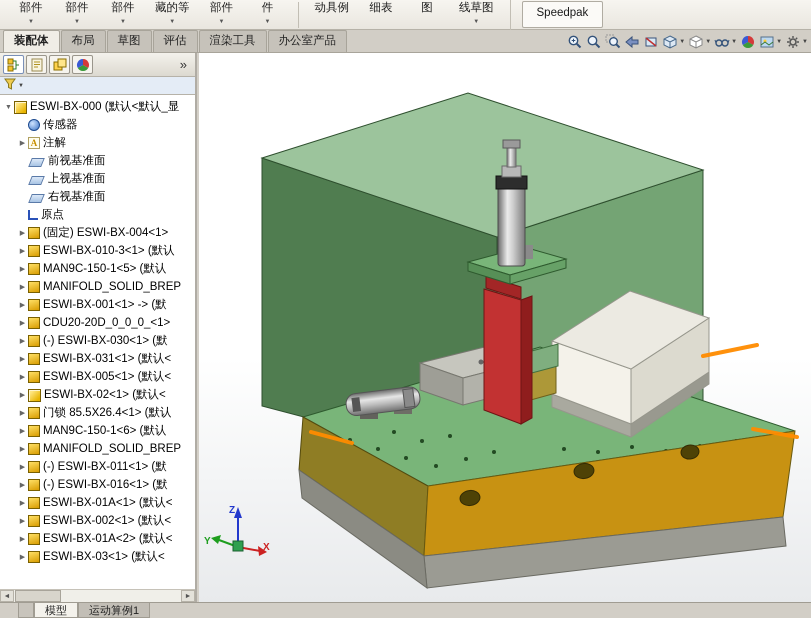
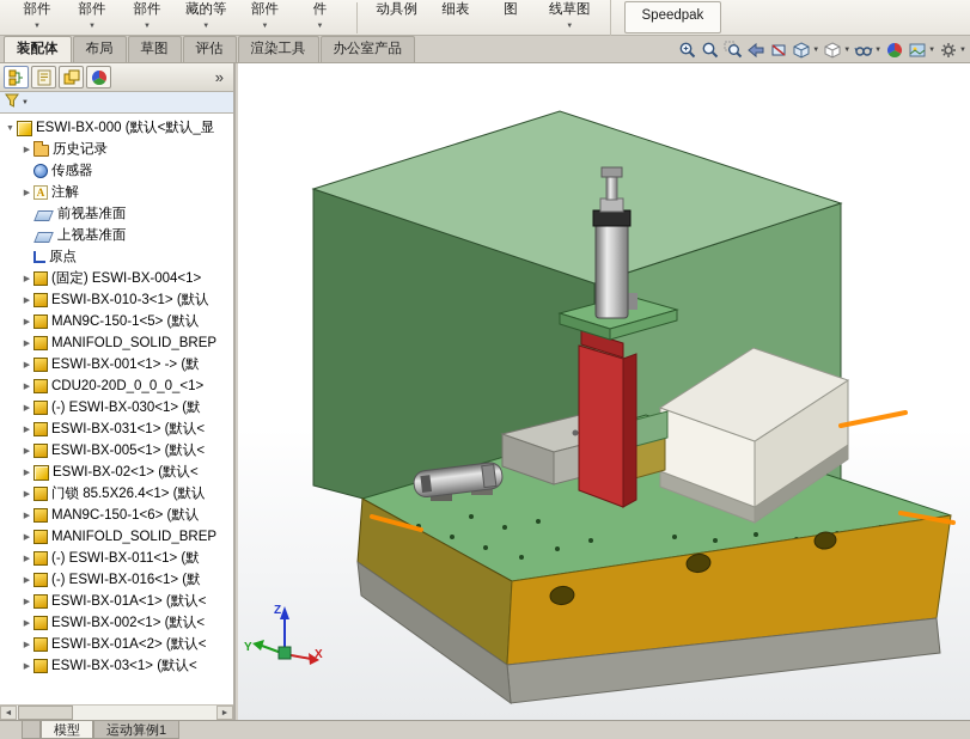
  部件
  部件
  部件
  藏的等
  部件
  件
  动具例
  细表
  图
  线草图
  Speedpak
  装配体
  布局
  草图
  评估
  渲染工具
  办公室产品
  »
  ESWI-BX-000 (默认<默认_显
+ 历史记录
  传感器
  A
  注解
  前视基准面
  上视基准面
- 右视基准面
  原点
  (固定) ESWI-BX-004<1>
  ESWI-BX-010-3<1> (默认
  MAN9C-150-1<5> (默认
  MANIFOLD_SOLID_BREP
  ESWI-BX-001<1> -> (默
  CDU20-20D_0_0_0_<1>
  (-) ESWI-BX-030<1> (默
  ESWI-BX-031<1> (默认<
  ESWI-BX-005<1> (默认<
  ESWI-BX-02<1> (默认<
  门锁 85.5X26.4<1> (默认
  MAN9C-150-1<6> (默认
  MANIFOLD_SOLID_BREP
  (-) ESWI-BX-011<1> (默
  (-) ESWI-BX-016<1> (默
  ESWI-BX-01A<1> (默认<
  ESWI-BX-002<1> (默认<
  ESWI-BX-01A<2> (默认<
  ESWI-BX-03<1> (默认<
  Z
  X
  Y
  模型
  运动算例1
